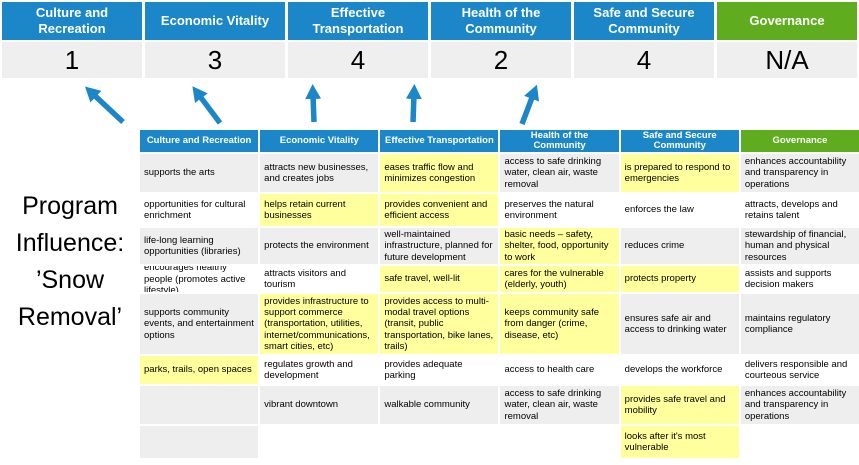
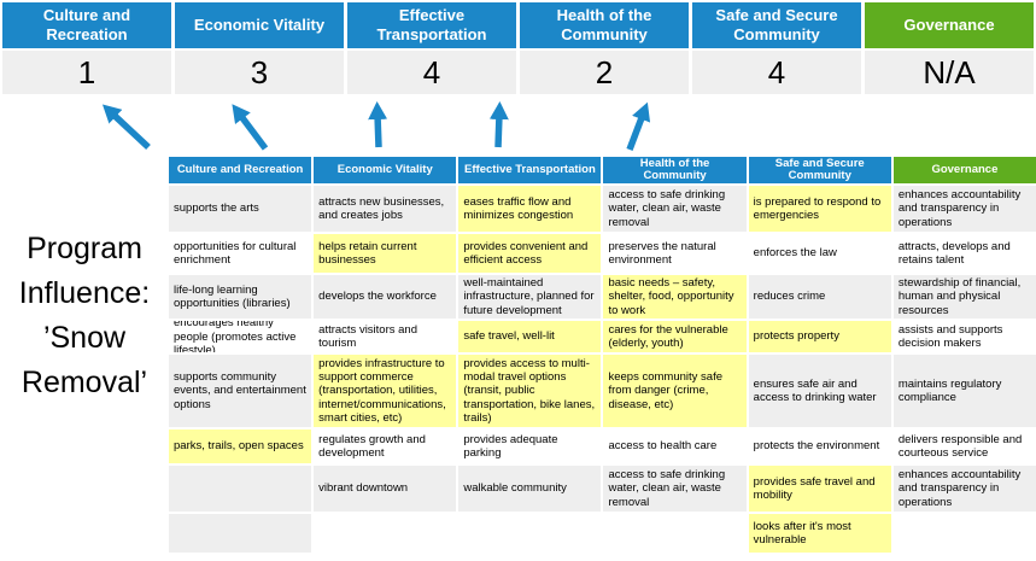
  Culture and Recreation
  1
  Economic Vitality
  3
  Effective Transportation
  4
  Health of the Community
  2
  Safe and Secure Community
  4
  Governance
  N/A
  Program
  Influence:
  ’Snow
  Removal’
  Culture and Recreation
  Economic Vitality
  Effective Transportation
  Health of the Community
  Safe and Secure Community
  Governance
  supports the arts
  attracts new businesses, and creates jobs
  eases traffic flow and minimizes congestion
  access to safe drinking water, clean air, waste removal
  is prepared to respond to emergencies
  enhances accountability and transparency in operations
  opportunities for cultural enrichment
  helps retain current businesses
  provides convenient and efficient access
  preserves the natural environment
  enforces the law
  attracts, develops and retains talent
  life-long learning opportunities (libraries)
- protects the environment
+ develops the workforce
  well-maintained infrastructure, planned for future development
  basic needs – safety, shelter, food, opportunity to work
  reduces crime
  stewardship of financial, human and physical resources
  encourages healthy people (promotes active lifestyle)
  attracts visitors and tourism
  safe travel, well-lit
  cares for the vulnerable (elderly, youth)
  protects property
  assists and supports decision makers
  supports community events, and entertainment options
  provides infrastructure to support commerce (transportation, utilities, internet/communications, smart cities, etc)
  provides access to multi-modal travel options (transit, public transportation, bike lanes, trails)
  keeps community safe from danger (crime, disease, etc)
  ensures safe air and access to drinking water
  maintains regulatory compliance
  parks, trails, open spaces
  regulates growth and development
  provides adequate parking
  access to health care
- develops the workforce
+ protects the environment
  delivers responsible and courteous service
  vibrant downtown
  walkable community
  access to safe drinking water, clean air, waste removal
  provides safe travel and mobility
  enhances accountability and transparency in operations
  looks after it's most vulnerable
